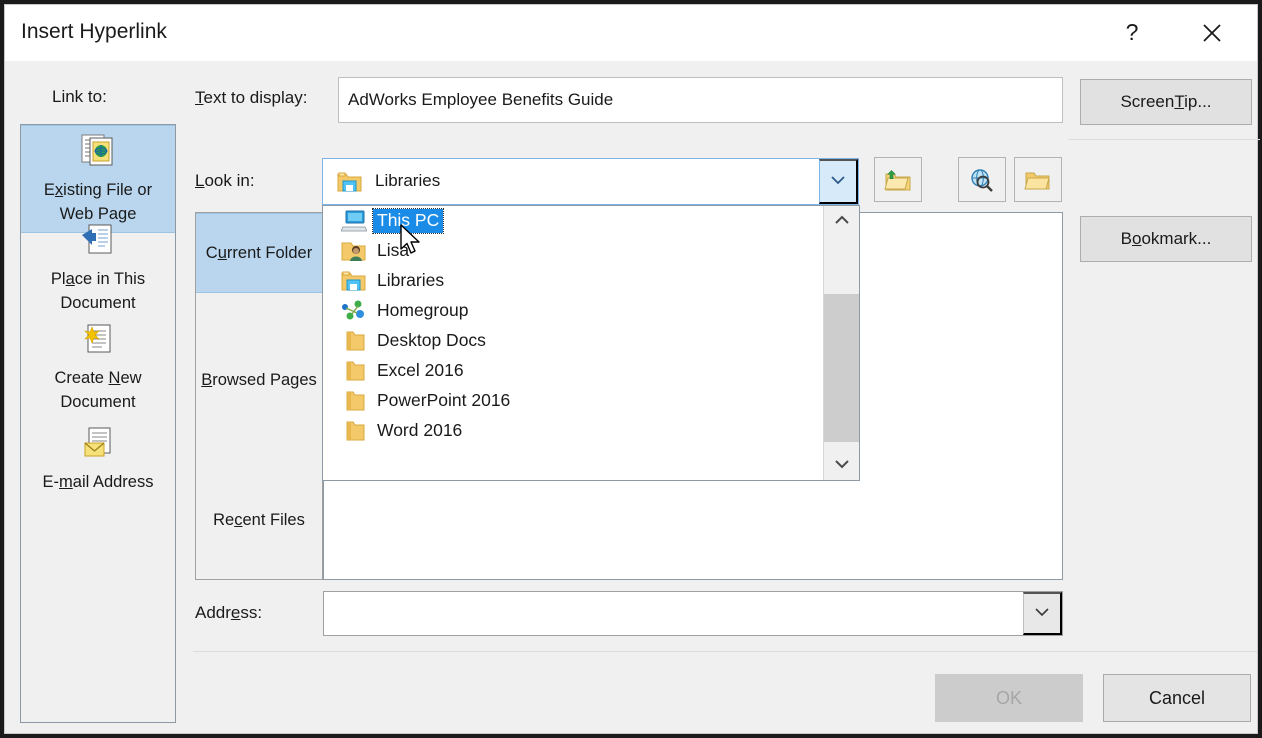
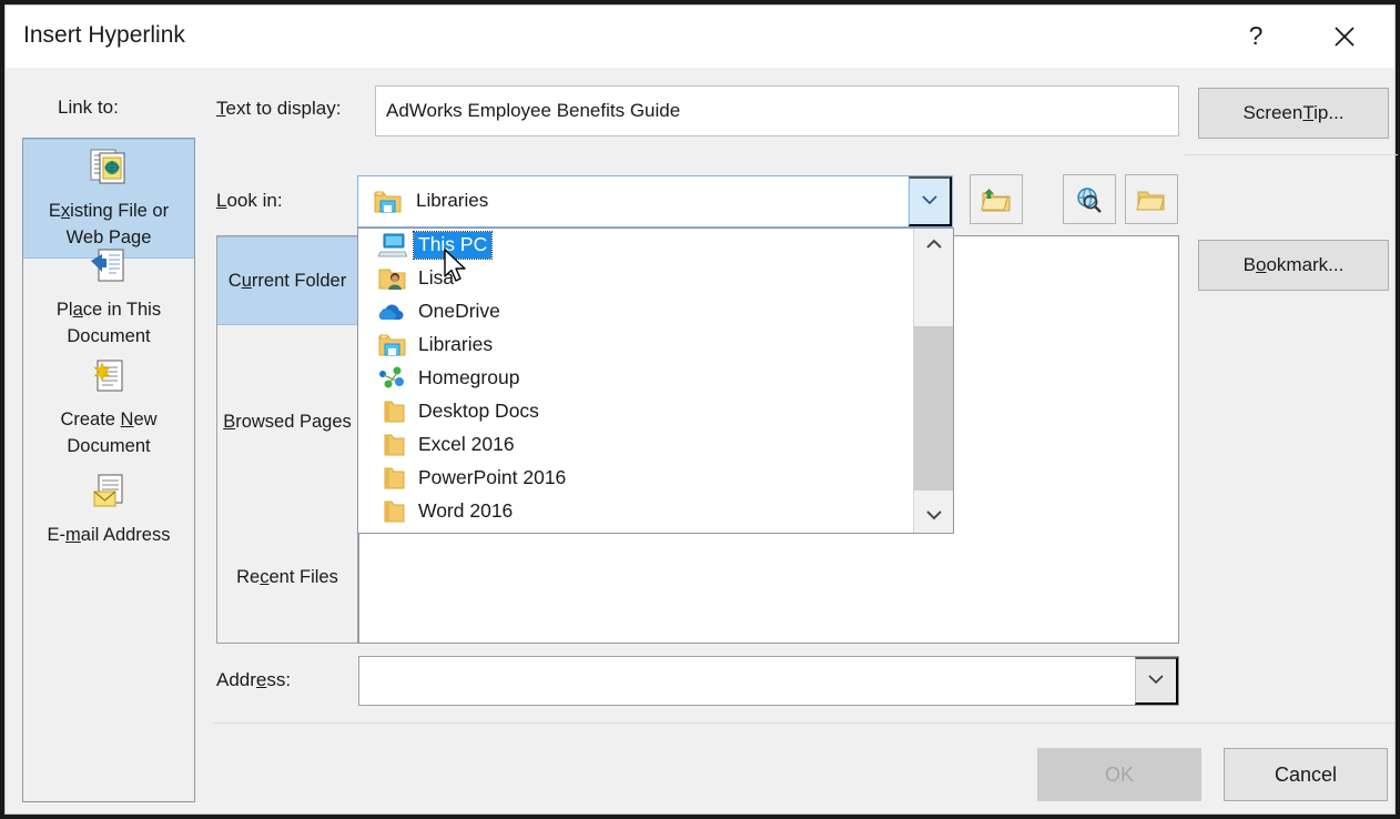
  Insert Hyperlink
  ?
  Link to:
  Existing File or Web Page
  Place in This Document
  Create New Document
  E-mail Address
  Text to display:
  AdWorks Employee Benefits Guide
  ScreenTip...
  Bookmark...
  Look in:
  Libraries
  Current Folder
  Browsed Pages
  Recent Files
  This PC
  Lisa
+ OneDrive
  Libraries
  Homegroup
  Desktop Docs
  Excel 2016
  PowerPoint 2016
  Word 2016
  Address:
  OK
  Cancel
